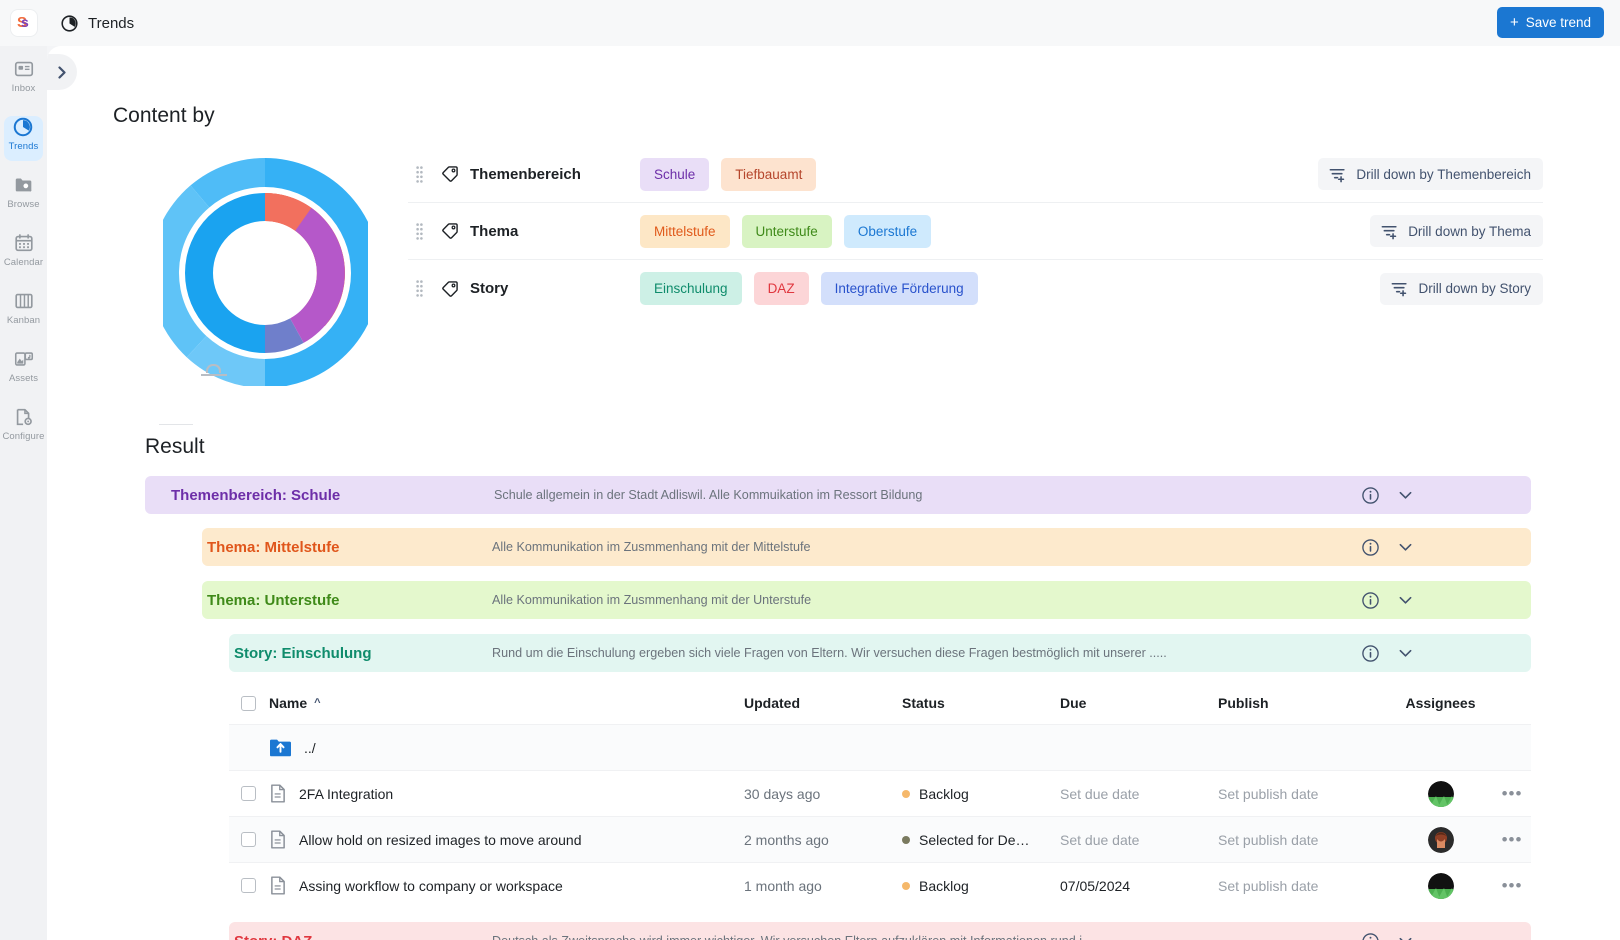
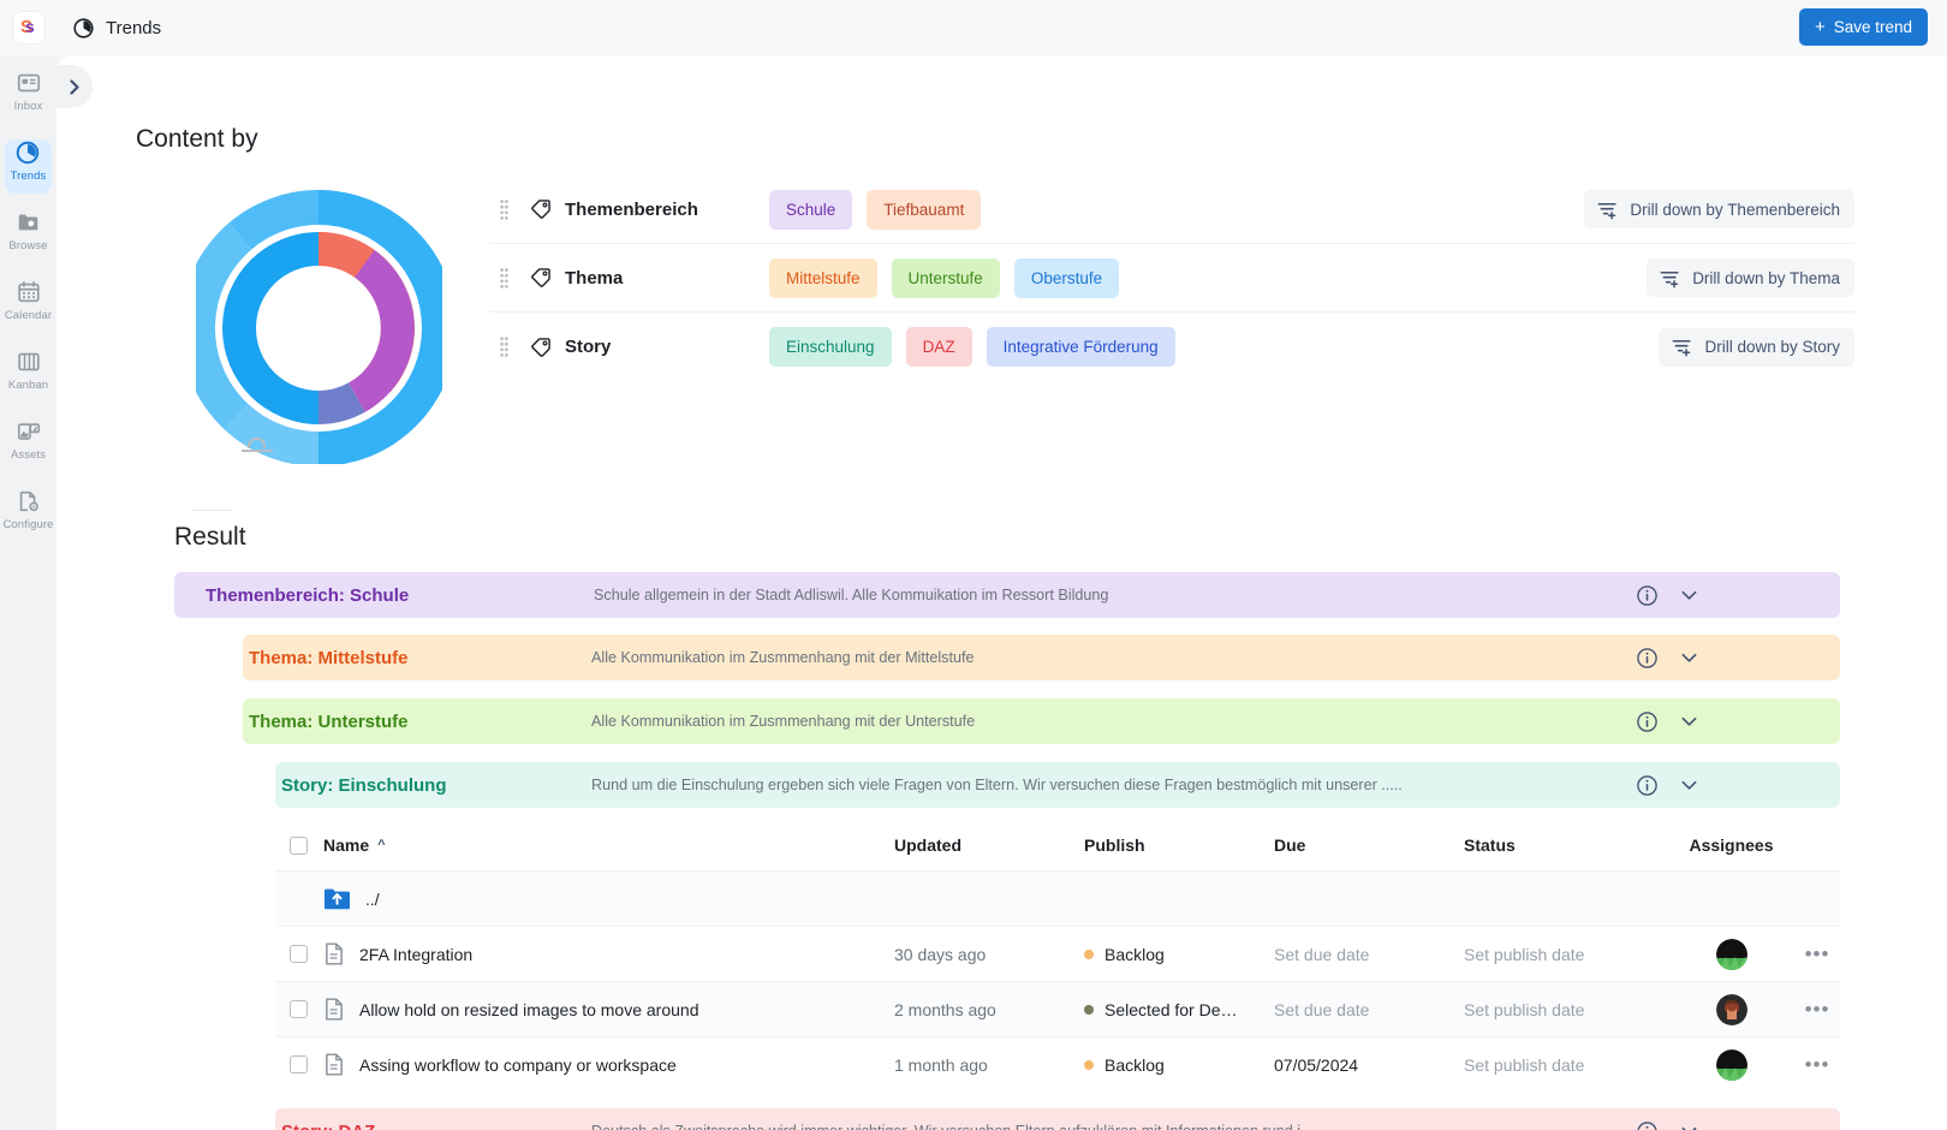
  S
  s
  Trends
  +
  Save trend
  Inbox
  Trends
  Browse
  Calendar
  Kanban
  Assets
  Configure
  Content by
  Themenbereich
  Schule
  Tiefbauamt
  Drill down by Themenbereich
  Thema
  Mittelstufe
  Unterstufe
  Oberstufe
  Drill down by Thema
  Story
  Einschulung
  DAZ
  Integrative Förderung
  Drill down by Story
  Result
  Themenbereich: Schule
  Schule allgemein in der Stadt Adliswil. Alle Kommuikation im Ressort Bildung
  Thema: Mittelstufe
  Alle Kommunikation im Zusmmenhang mit der Mittelstufe
  Thema: Unterstufe
  Alle Kommunikation im Zusmmenhang mit der Unterstufe
  Story: Einschulung
  Rund um die Einschulung ergeben sich viele Fragen von Eltern. Wir versuchen diese Fragen bestmöglich mit unserer .....
  Name
  ^
  Updated
- Status
+ Publish
  Due
- Publish
+ Status
  Assignees
  ../
  2FA Integration
  30 days ago
  Backlog
  Set due date
  Set publish date
  •••
  Allow hold on resized images to move around
  2 months ago
  Selected for De…
  Set due date
  Set publish date
  •••
  Assing workflow to company or workspace
  1 month ago
  Backlog
  07/05/2024
  Set publish date
  •••
